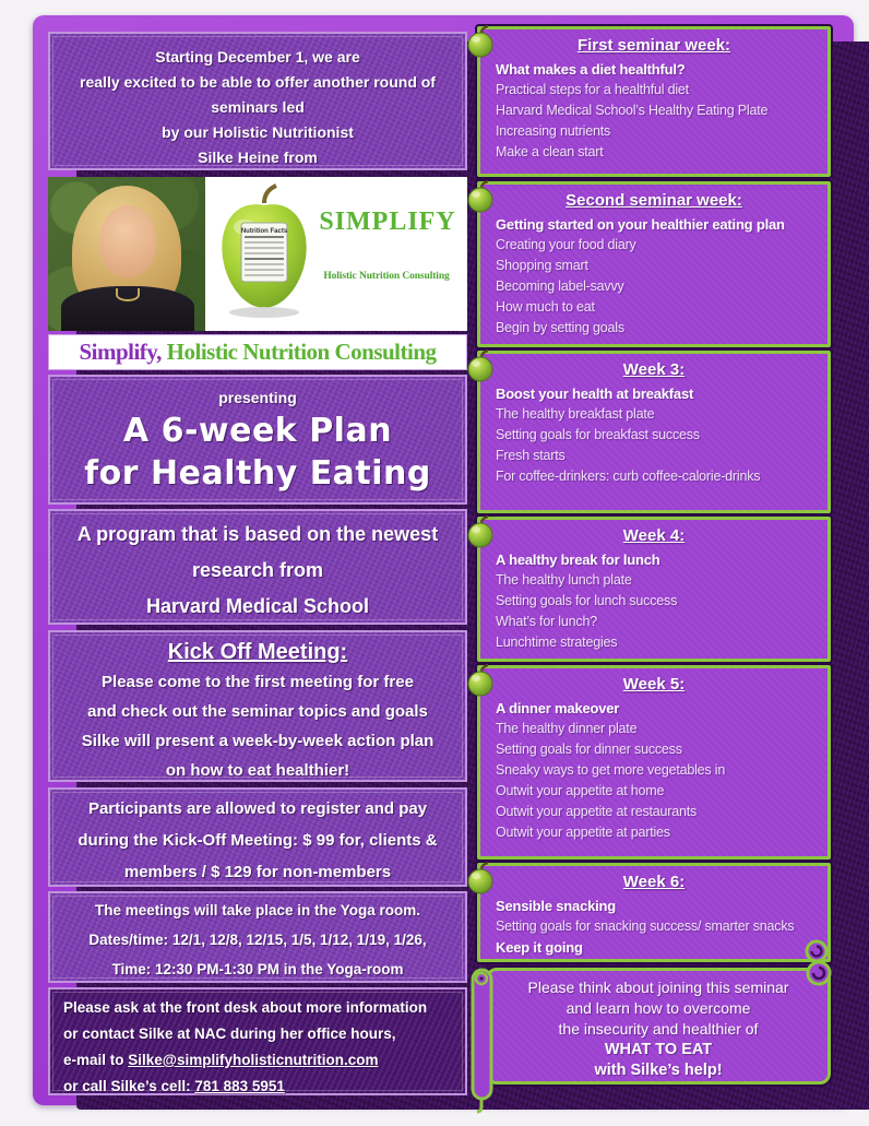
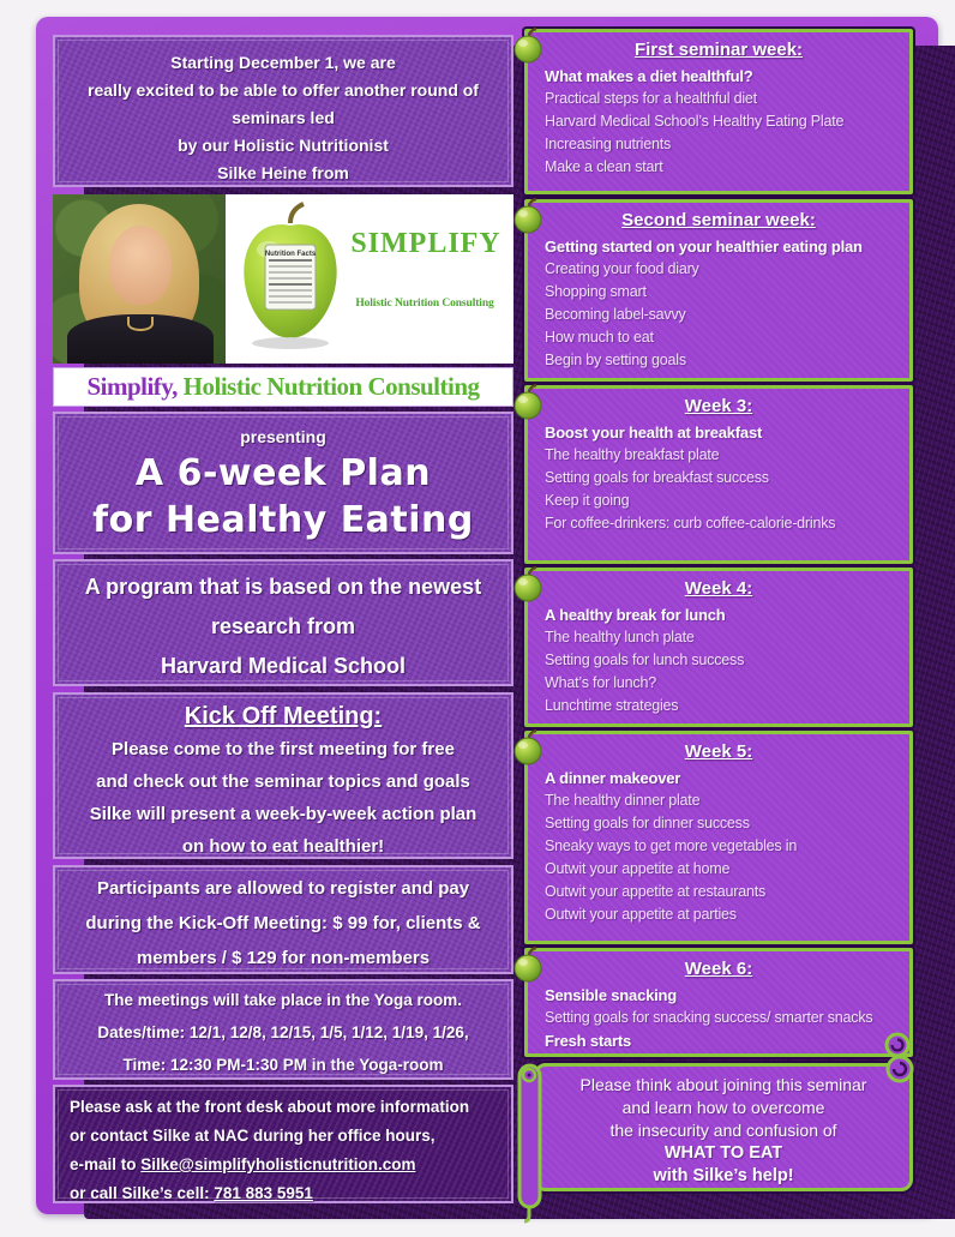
  Starting December 1, we are
  really excited to be able to offer another round of
  seminars led
  by our Holistic Nutritionist
  Silke Heine from
  SIMPLIFY
  Holistic Nutrition Consulting
  Simplify, Holistic Nutrition Consulting
  presenting
  A 6-week Plan
  for Healthy Eating
  A program that is based on the newest
  research from
  Harvard Medical School
  Kick Off Meeting:
  Please come to the first meeting for free
  and check out the seminar topics and goals
  Silke will present a week-by-week action plan
  on how to eat healthier!
  Participants are allowed to register and pay
  during the Kick-Off Meeting: $ 99 for, clients &
  members / $ 129 for non-members
  The meetings will take place in the Yoga room.
  Dates/time: 12/1, 12/8, 12/15, 1/5, 1/12, 1/19, 1/26,
  Time: 12:30 PM-1:30 PM in the Yoga-room
  Please ask at the front desk about more information
  or contact Silke at NAC during her office hours,
  e-mail to Silke@simplifyholisticnutrition.com
  or call Silke’s cell: 781 883 5951
  Week 6:
  Sensible snacking
  Setting goals for snacking success/ smarter snacks
- Keep it going
+ Fresh starts
  Week 5:
  A dinner makeover
  The healthy dinner plate
  Setting goals for dinner success
  Sneaky ways to get more vegetables in
  Outwit your appetite at home
  Outwit your appetite at restaurants
  Outwit your appetite at parties
  Week 4:
  A healthy break for lunch
  The healthy lunch plate
  Setting goals for lunch success
  What’s for lunch?
  Lunchtime strategies
  Week 3:
  Boost your health at breakfast
  The healthy breakfast plate
  Setting goals for breakfast success
- Fresh starts
+ Keep it going
  For coffee-drinkers: curb coffee-calorie-drinks
  Second seminar week:
  Getting started on your healthier eating plan
  Creating your food diary
  Shopping smart
  Becoming label-savvy
  How much to eat
  Begin by setting goals
  First seminar week:
  What makes a diet healthful?
  Practical steps for a healthful diet
  Harvard Medical School’s Healthy Eating Plate
  Increasing nutrients
  Make a clean start
  Please think about joining this seminar
  and learn how to overcome
- the insecurity and healthier of
+ the insecurity and confusion of
  WHAT TO EAT
  with Silke’s help!
